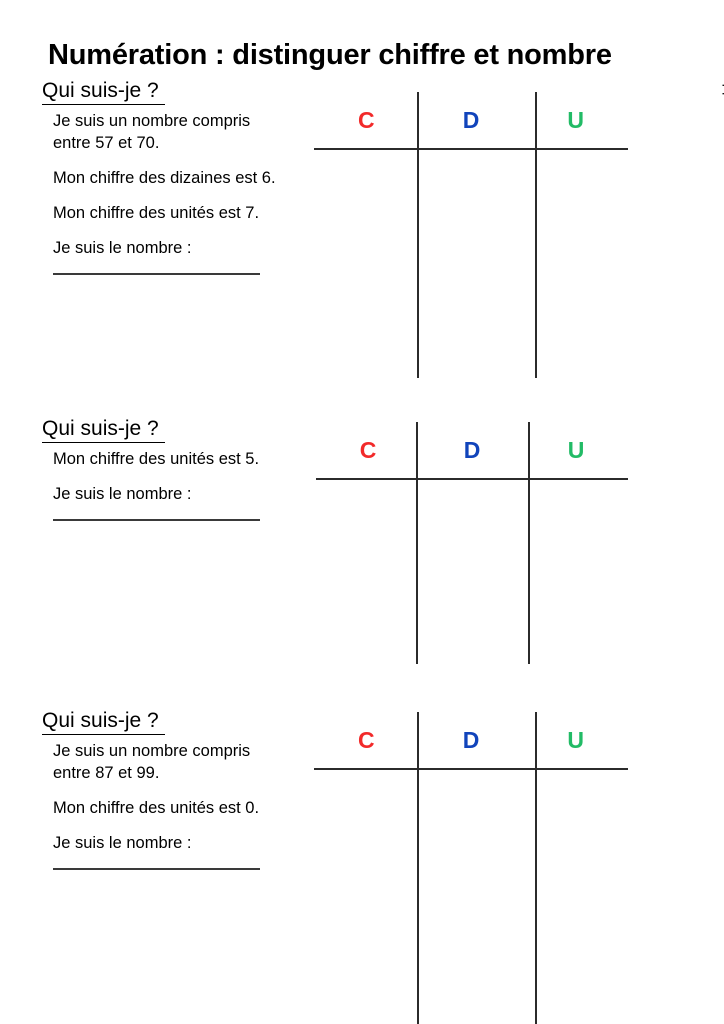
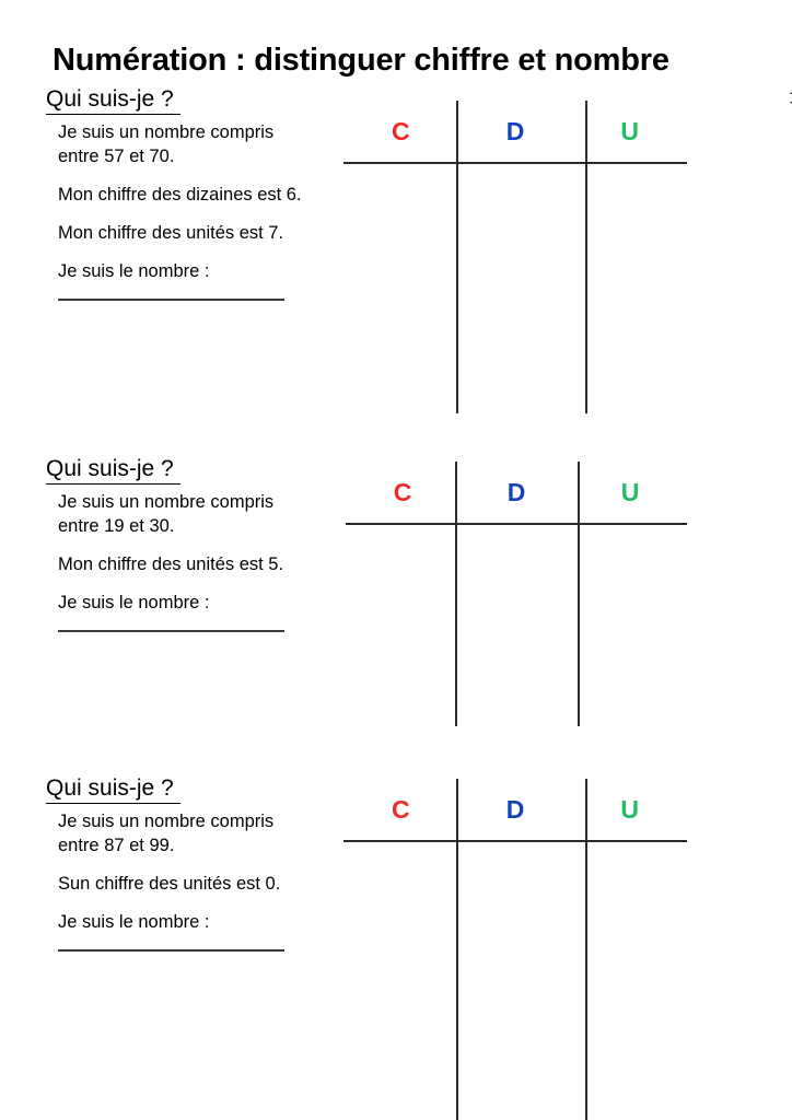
  Numération : distinguer chiffre et nombre
  Qui suis-je ?
  Je suis un nombre compris entre 57 et 70.
  Mon chiffre des dizaines est 6.
  Mon chiffre des unités est 7.
  Je suis le nombre :
  Qui suis-je ?
+ Je suis un nombre compris entre 19 et 30.
  Mon chiffre des unités est 5.
  Je suis le nombre :
  Qui suis-je ?
  Je suis un nombre compris entre 87 et 99.
- Mon chiffre des unités est 0.
+ Sun chiffre des unités est 0.
  Je suis le nombre :
  C
  D
  U
  C
  D
  U
  C
  D
  U
